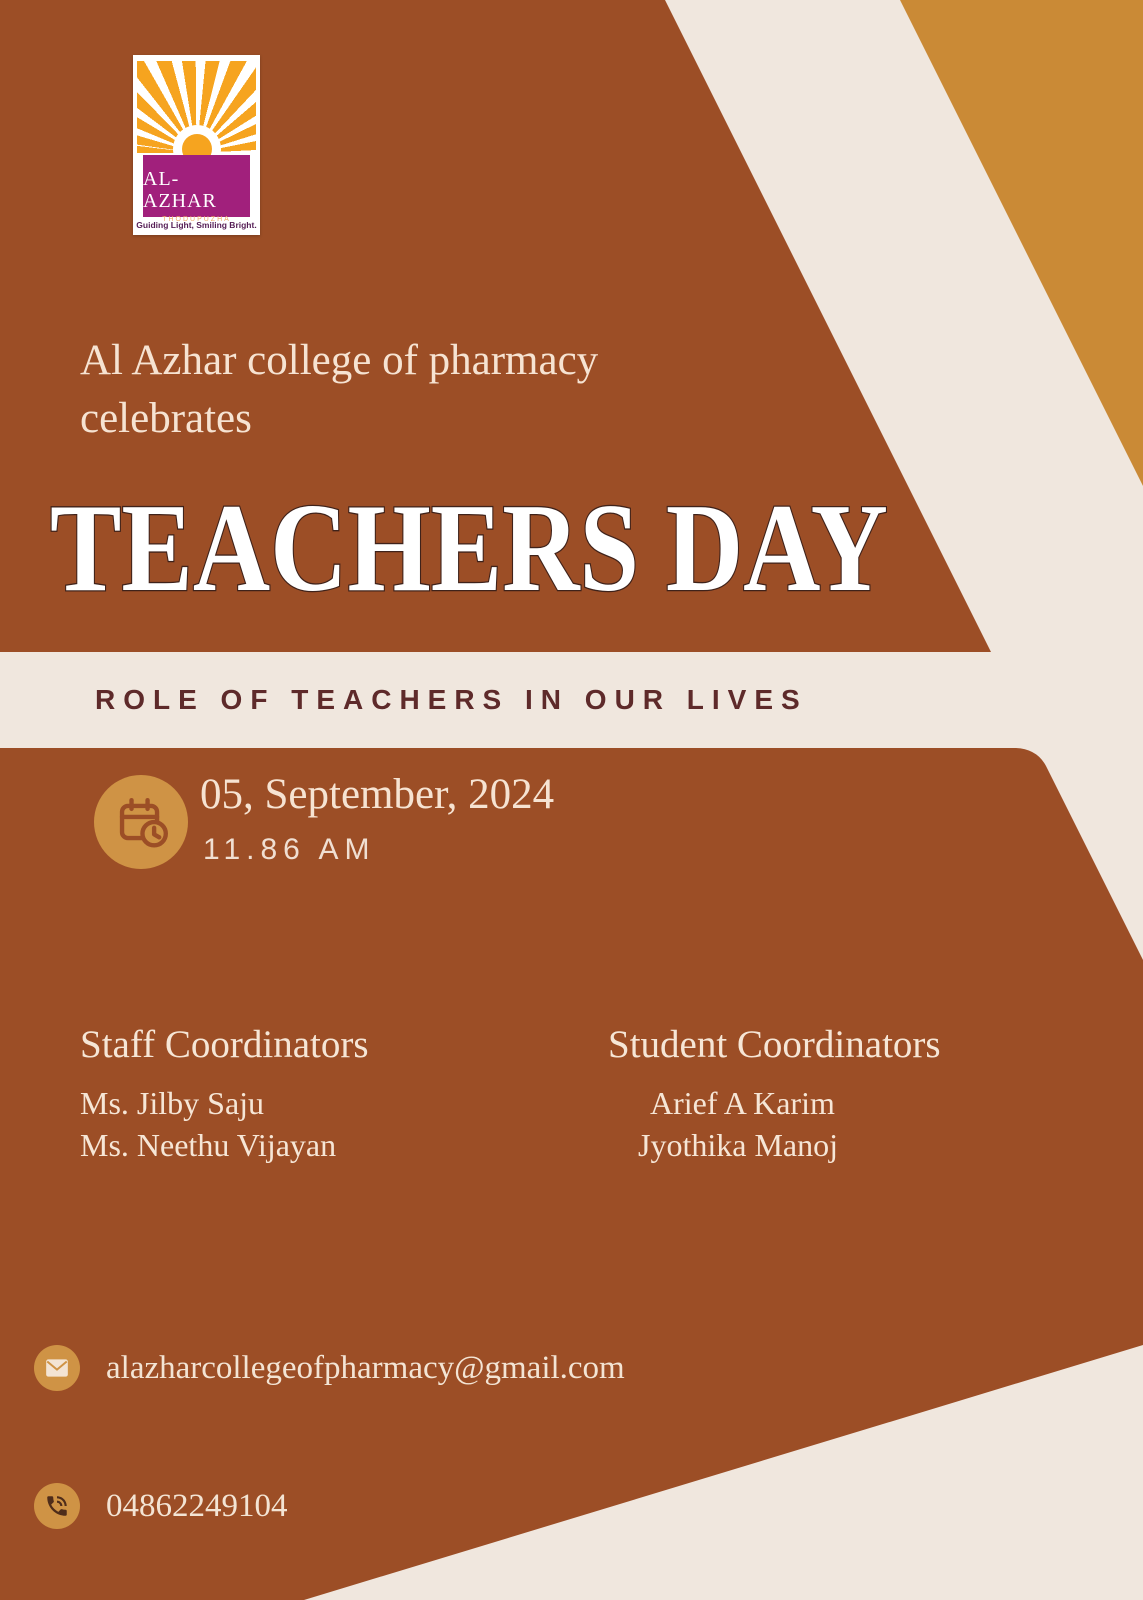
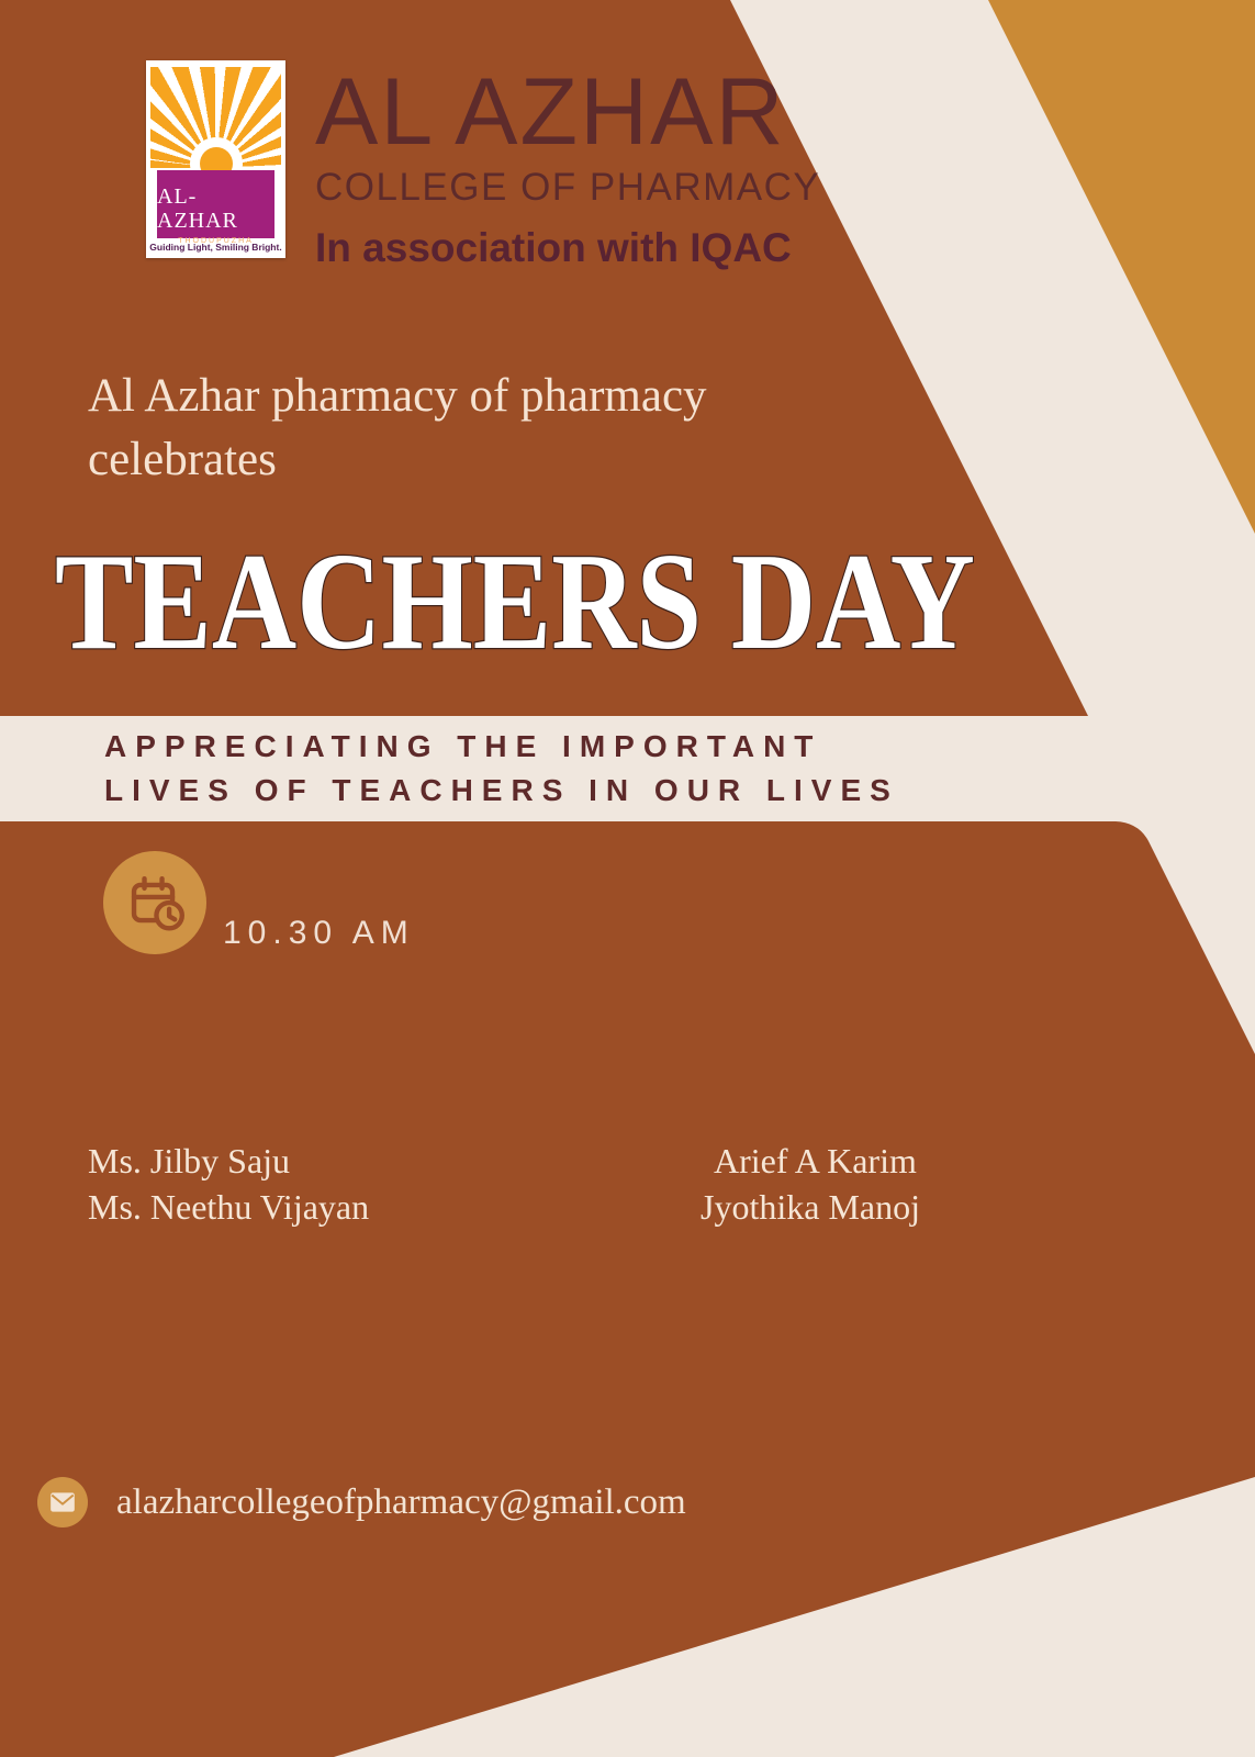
  AL-AZHAR
  Guiding Light, Smiling Bright.
+ AL AZHAR
+ COLLEGE OF PHARMACY
+ In association with IQAC
- Al Azhar college of pharmacy
+ Al Azhar pharmacy of pharmacy
  celebrates
  TEACHERS DAY
+ APPRECIATING THE IMPORTANT
- ROLE OF TEACHERS IN OUR LIVES
+ LIVES OF TEACHERS IN OUR LIVES
- 05, September, 2024
- 11.86 AM
+ 10.30 AM
- Staff Coordinators
  Ms. Jilby Saju
  Ms. Neethu Vijayan
- Student Coordinators
  Arief A Karim
  Jyothika Manoj
  alazharcollegeofpharmacy@gmail.com
- 04862249104
